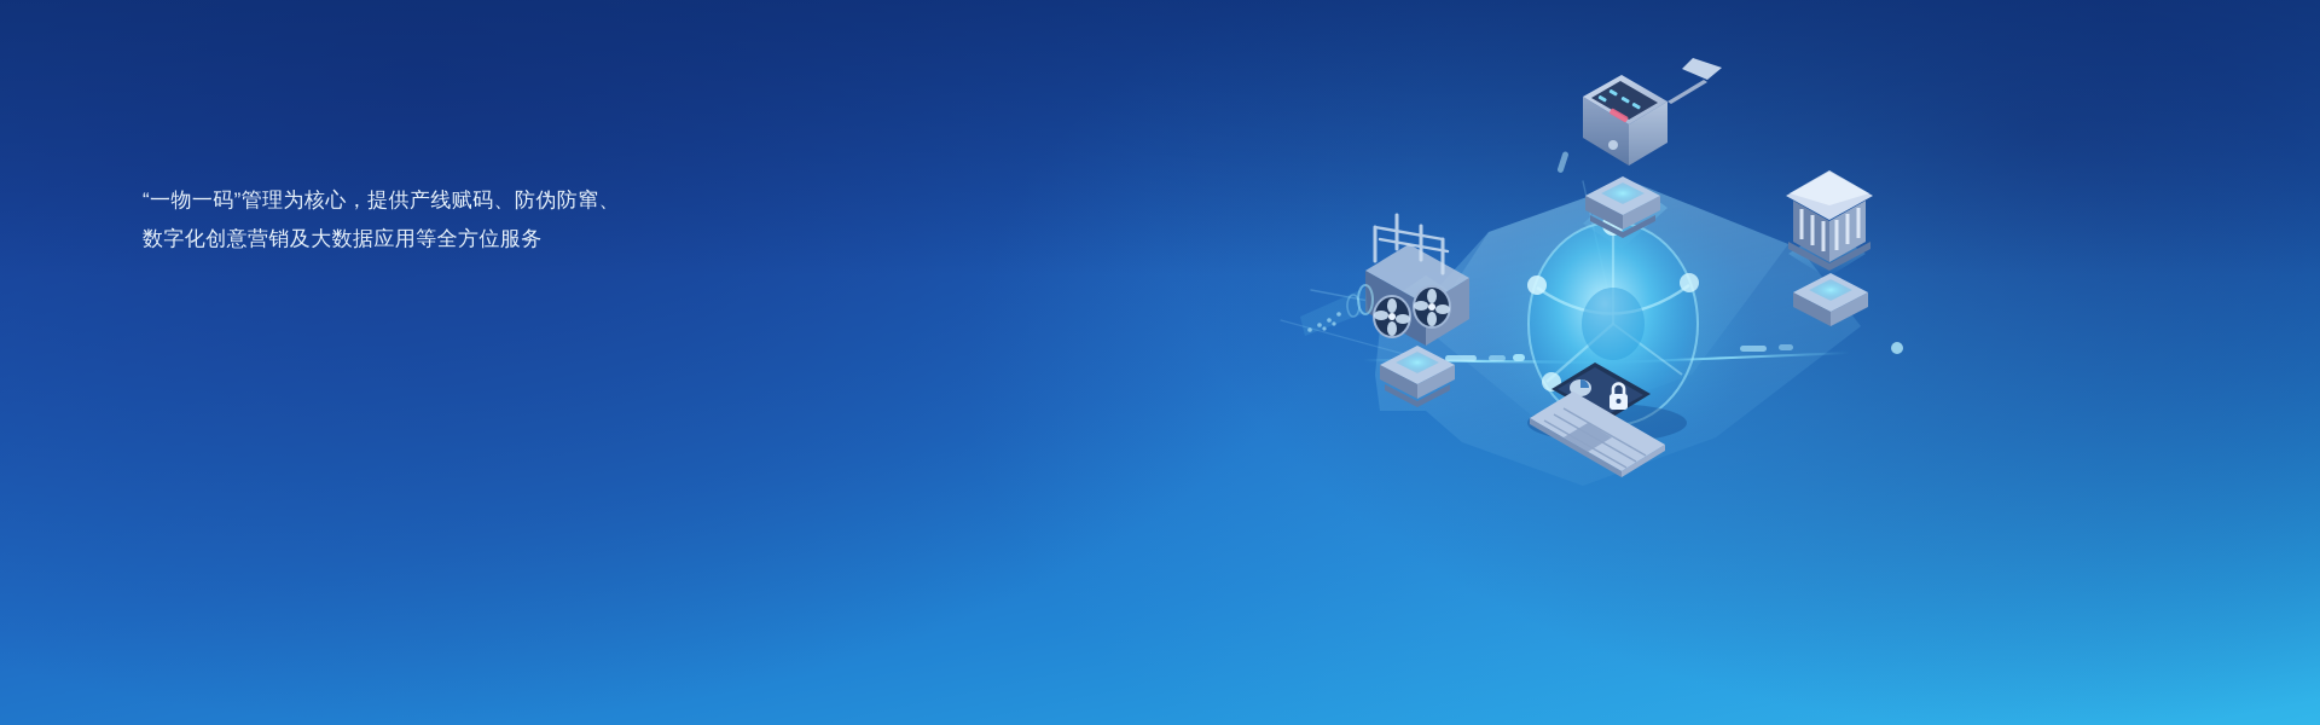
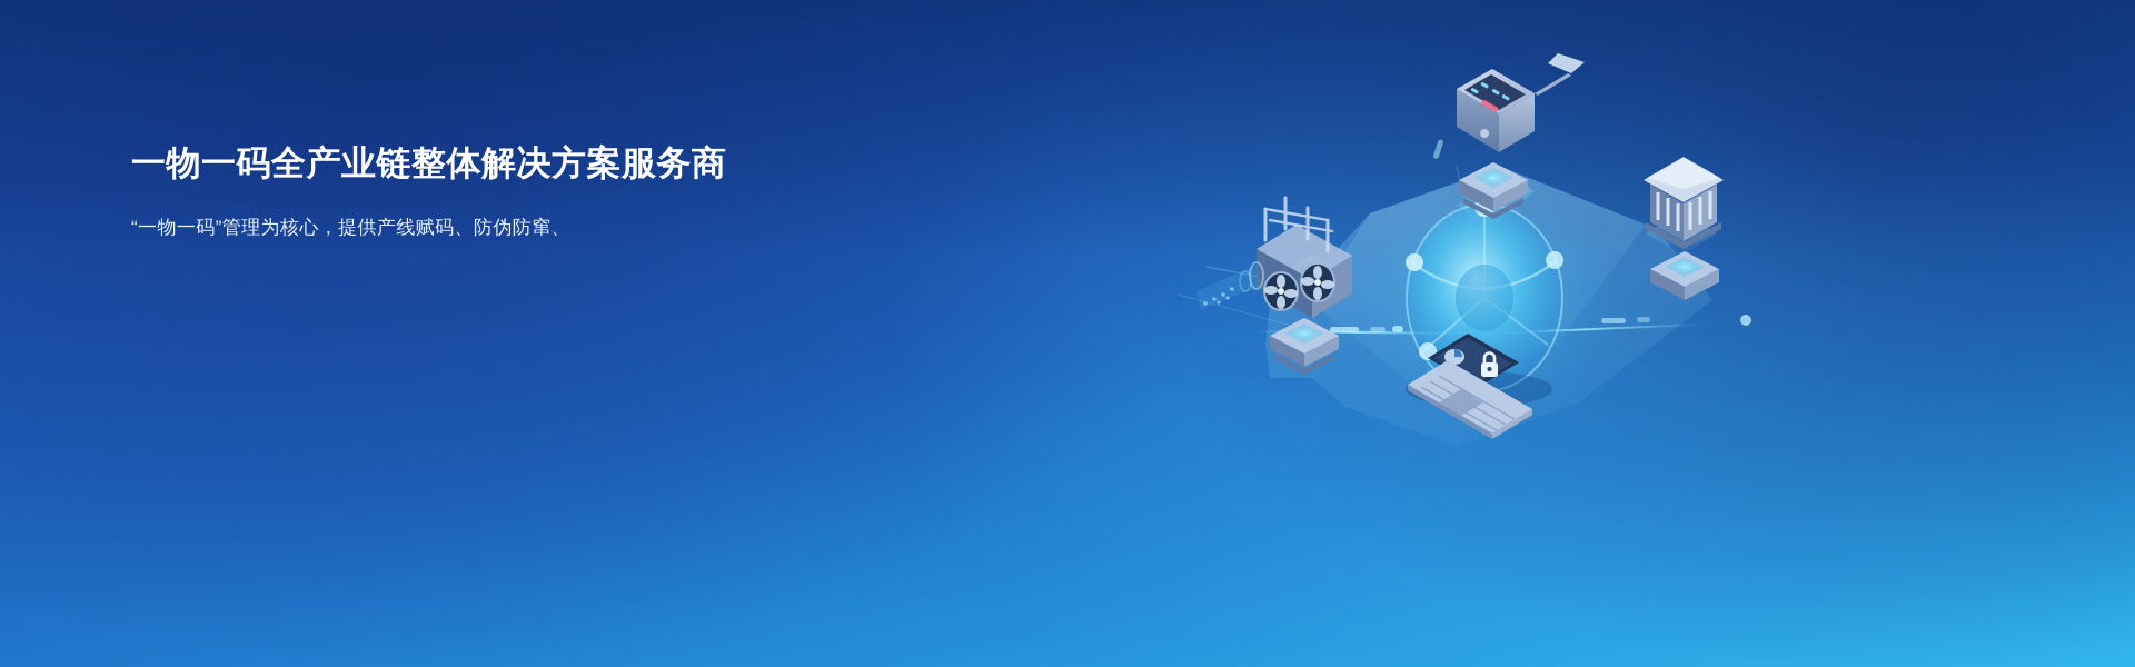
+ 一物一码全产业链整体解决方案服务商
  “一物一码”管理为核心，提供产线赋码、防伪防窜、
- 数字化创意营销及大数据应用等全方位服务
